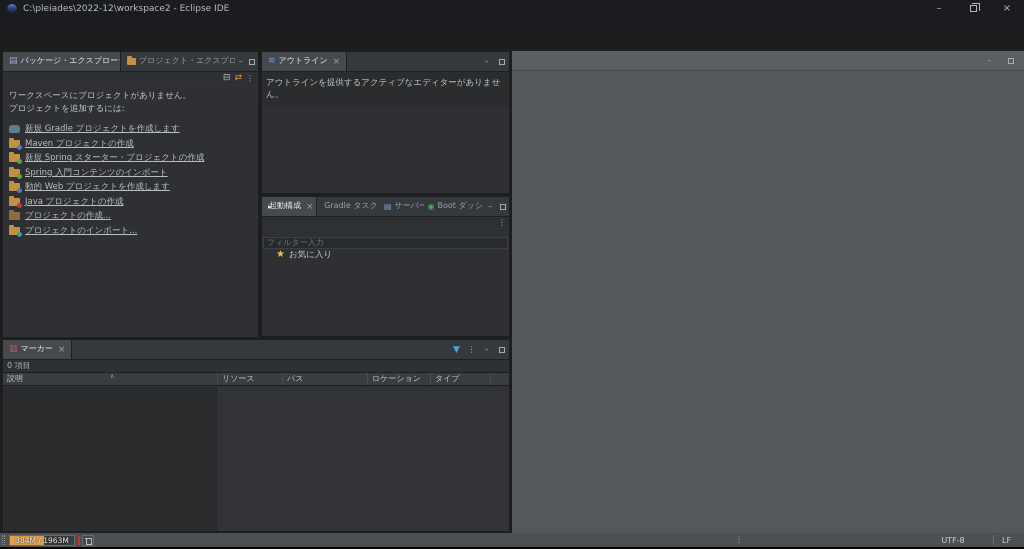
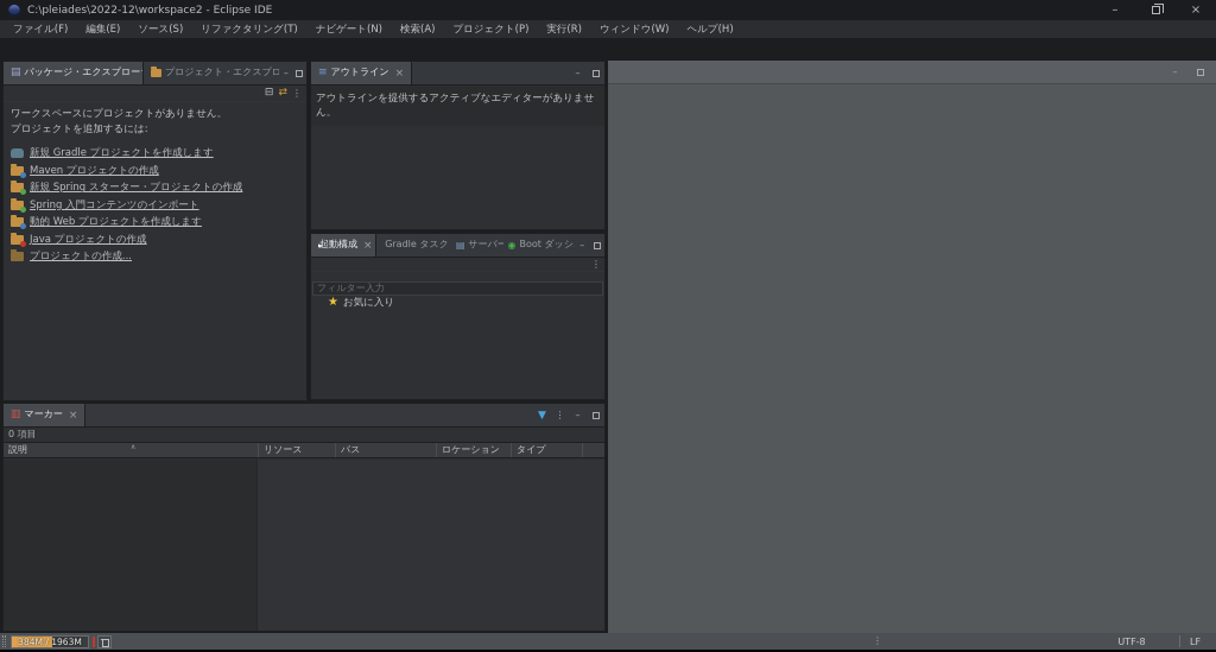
  C:\pleiades\2022-12\workspace2 - Eclipse IDE
  –
  ×
+ ファイル(F)
+ 編集(E)
+ ソース(S)
+ リファクタリング(T)
+ ナビゲート(N)
+ 検索(A)
+ プロジェクト(P)
+ 実行(R)
+ ウィンドウ(W)
+ ヘルプ(H)
  ▤
  パッケージ・エクスプロー
  プロジェクト・エクスプロ
  –
  ⊟
  ⇄
  ⋮
  ワークスペースにプロジェクトがありません。
  プロジェクトを追加するには:
  新規 Gradle プロジェクトを作成します
  Maven プロジェクトの作成
  新規 Spring スターター・プロジェクトの作成
  Spring 入門コンテンツのインポート
  動的 Web プロジェクトを作成します
  Java プロジェクトの作成
  プロジェクトの作成...
- プロジェクトのインポート...
  ≡
  アウトライン
  ×
  –
  アウトラインを提供するアクティブなエディターがありません。
  起動構成
  ×
  Gradle タスク
  ▤
  サーバー
  ◉
  Boot ダッシ
  –
  ⋮
  フィルター入力
  ★
  お気に入り
  ▥
  マーカー
  ×
  ▼
  ⋮
  –
  0 項目
  説明
  リソース
  パス
  ロケーション
  タイプ
  –
  384M / 1963M
  ⋮
  UTF-8
  LF
